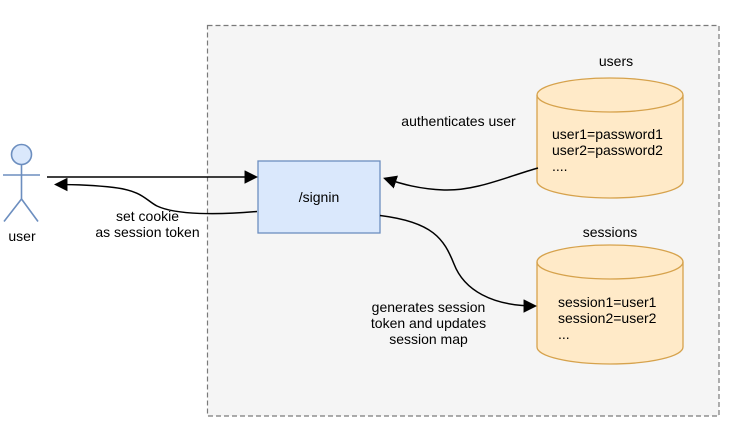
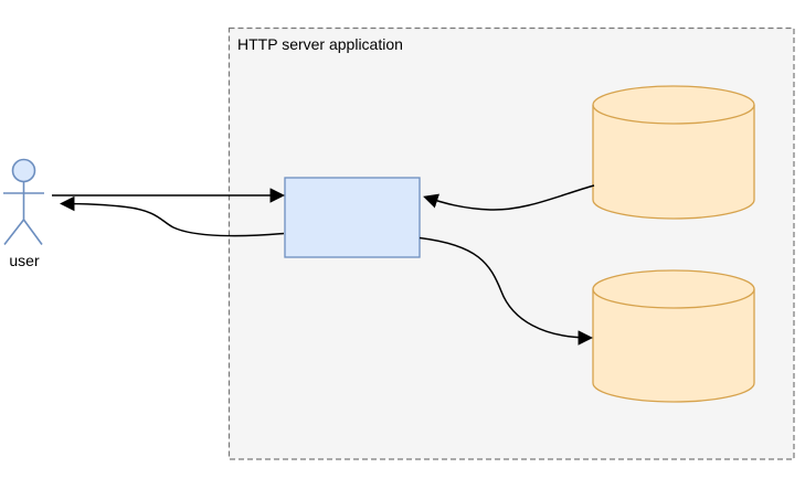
+ HTTP server application
  user
- /signin
- users
- user1=password1
- user2=password2
- ....
- sessions
- session1=user1
- session2=user2
- ...
- authenticates user
- set cookie
- as session token
- generates session
- token and updates
- session map
